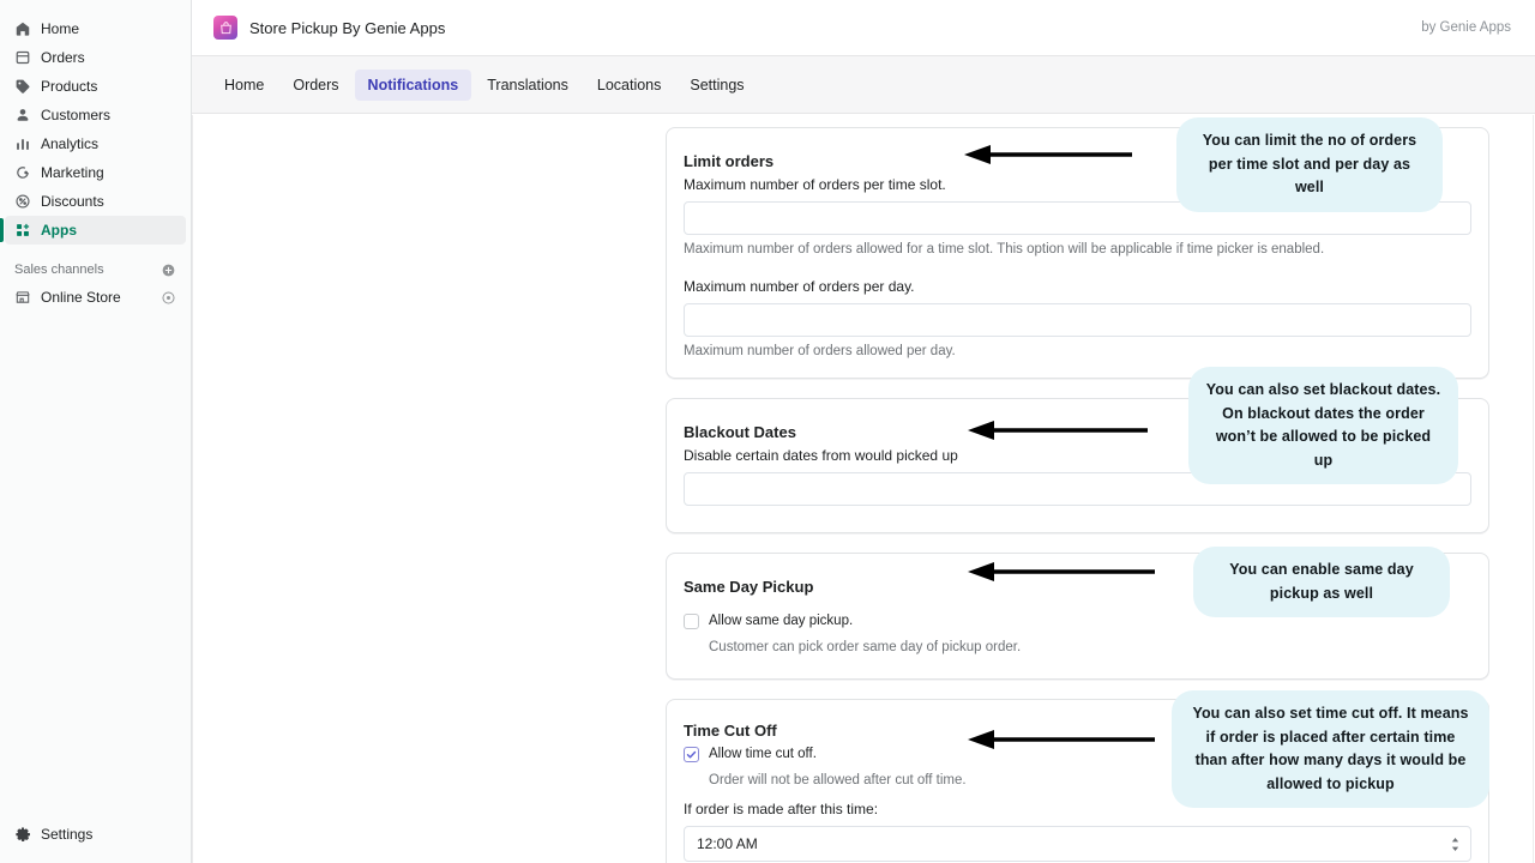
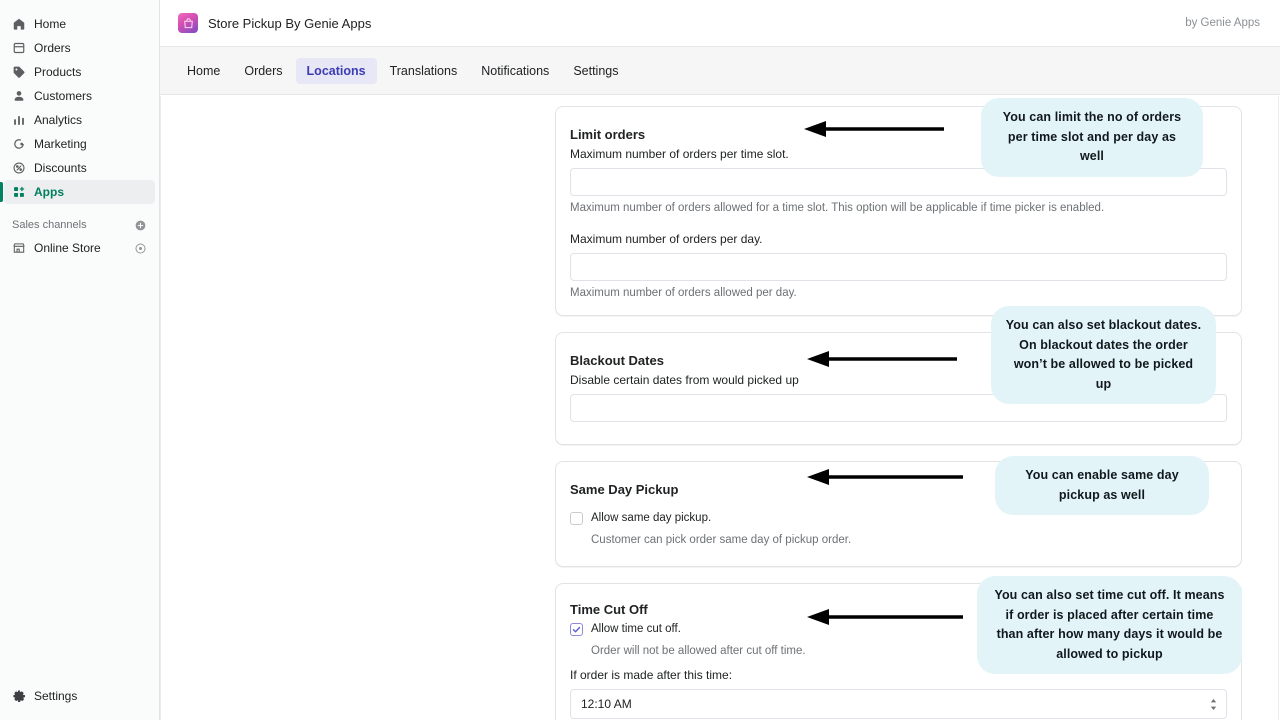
  Home
  Orders
  Products
  Customers
  Analytics
  Marketing
  Discounts
  Apps
  Sales channels
  Online Store
  Settings
  Store Pickup By Genie Apps
  by Genie Apps
  Home
  Orders
- Notifications
+ Locations
  Translations
- Locations
+ Notifications
  Settings
  Limit orders
  Maximum number of orders per time slot.
  Maximum number of orders allowed for a time slot. This option will be applicable if time picker is enabled.
  Maximum number of orders per day.
  Maximum number of orders allowed per day.
  Blackout Dates
  Disable certain dates from would picked up
  Same Day Pickup
  Allow same day pickup.
  Customer can pick order same day of pickup order.
  Time Cut Off
  Allow time cut off.
  Order will not be allowed after cut off time.
  If order is made after this time:
- 12:00 AM
+ 12:10 AM
  You can limit the no of orders per time slot and per day as well
  You can also set blackout dates. On blackout dates the order won’t be allowed to be picked up
  You can enable same day pickup as well
  You can also set time cut off. It means if order is placed after certain time than after how many days it would be allowed to pickup
